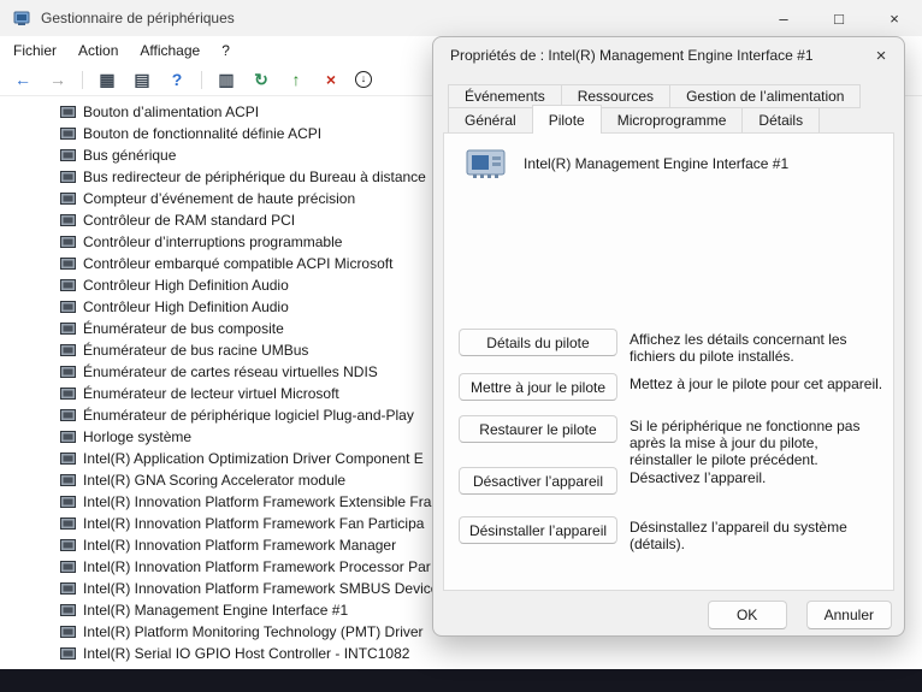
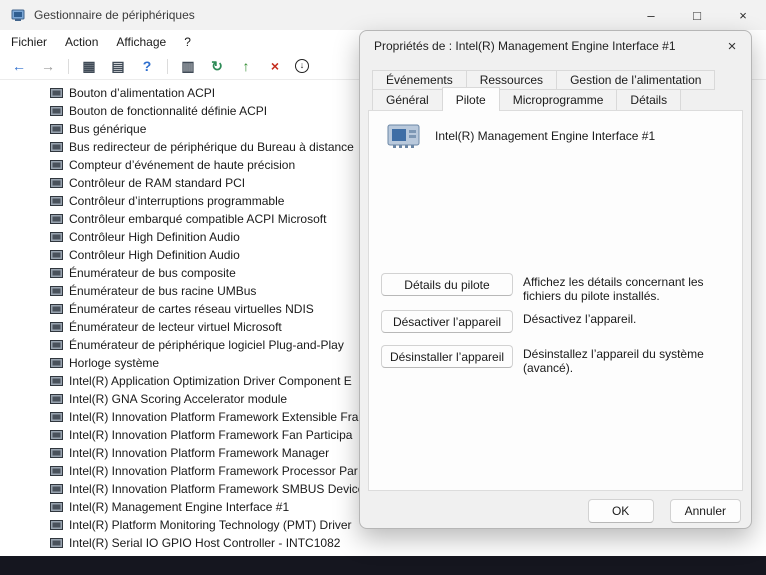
  Gestionnaire de périphériques
  –
  □
  ×
  Fichier
  Action
  Affichage
  ?
  ←
  →
  ▦
  ▤
  ?
  ▥
  ↻
  ↑
  ×
  ↓
  Bouton d’alimentation ACPI
  Bouton de fonctionnalité définie ACPI
  Bus générique
  Bus redirecteur de périphérique du Bureau à distance
  Compteur d’événement de haute précision
  Contrôleur de RAM standard PCI
  Contrôleur d’interruptions programmable
  Contrôleur embarqué compatible ACPI Microsoft
  Contrôleur High Definition Audio
  Contrôleur High Definition Audio
  Énumérateur de bus composite
  Énumérateur de bus racine UMBus
  Énumérateur de cartes réseau virtuelles NDIS
  Énumérateur de lecteur virtuel Microsoft
  Énumérateur de périphérique logiciel Plug-and-Play
  Horloge système
  Intel(R) Application Optimization Driver Component E
  Intel(R) GNA Scoring Accelerator module
  Intel(R) Innovation Platform Framework Extensible Fra
  Intel(R) Innovation Platform Framework Fan Participa
  Intel(R) Innovation Platform Framework Manager
  Intel(R) Innovation Platform Framework Processor Par
  Intel(R) Innovation Platform Framework SMBUS Devic
  Intel(R) Management Engine Interface #1
  Intel(R) Platform Monitoring Technology (PMT) Driver
  Intel(R) Serial IO GPIO Host Controller - INTC1082
  Propriétés de : Intel(R) Management Engine Interface #1
  ×
  Événements
  Ressources
  Gestion de l’alimentation
  Général
  Pilote
  Microprogramme
  Détails
  Intel(R) Management Engine Interface #1
  Détails du pilote
  Affichez les détails concernant les fichiers du pilote installés.
- Mettre à jour le pilote
- Mettez à jour le pilote pour cet appareil.
- Restaurer le pilote
- Si le périphérique ne fonctionne pas après la mise à jour du pilote, réinstaller le pilote précédent.
  Désactiver l’appareil
  Désactivez l’appareil.
  Désinstaller l’appareil
- Désinstallez l’appareil du système (détails).
+ Désinstallez l’appareil du système (avancé).
  OK
  Annuler
